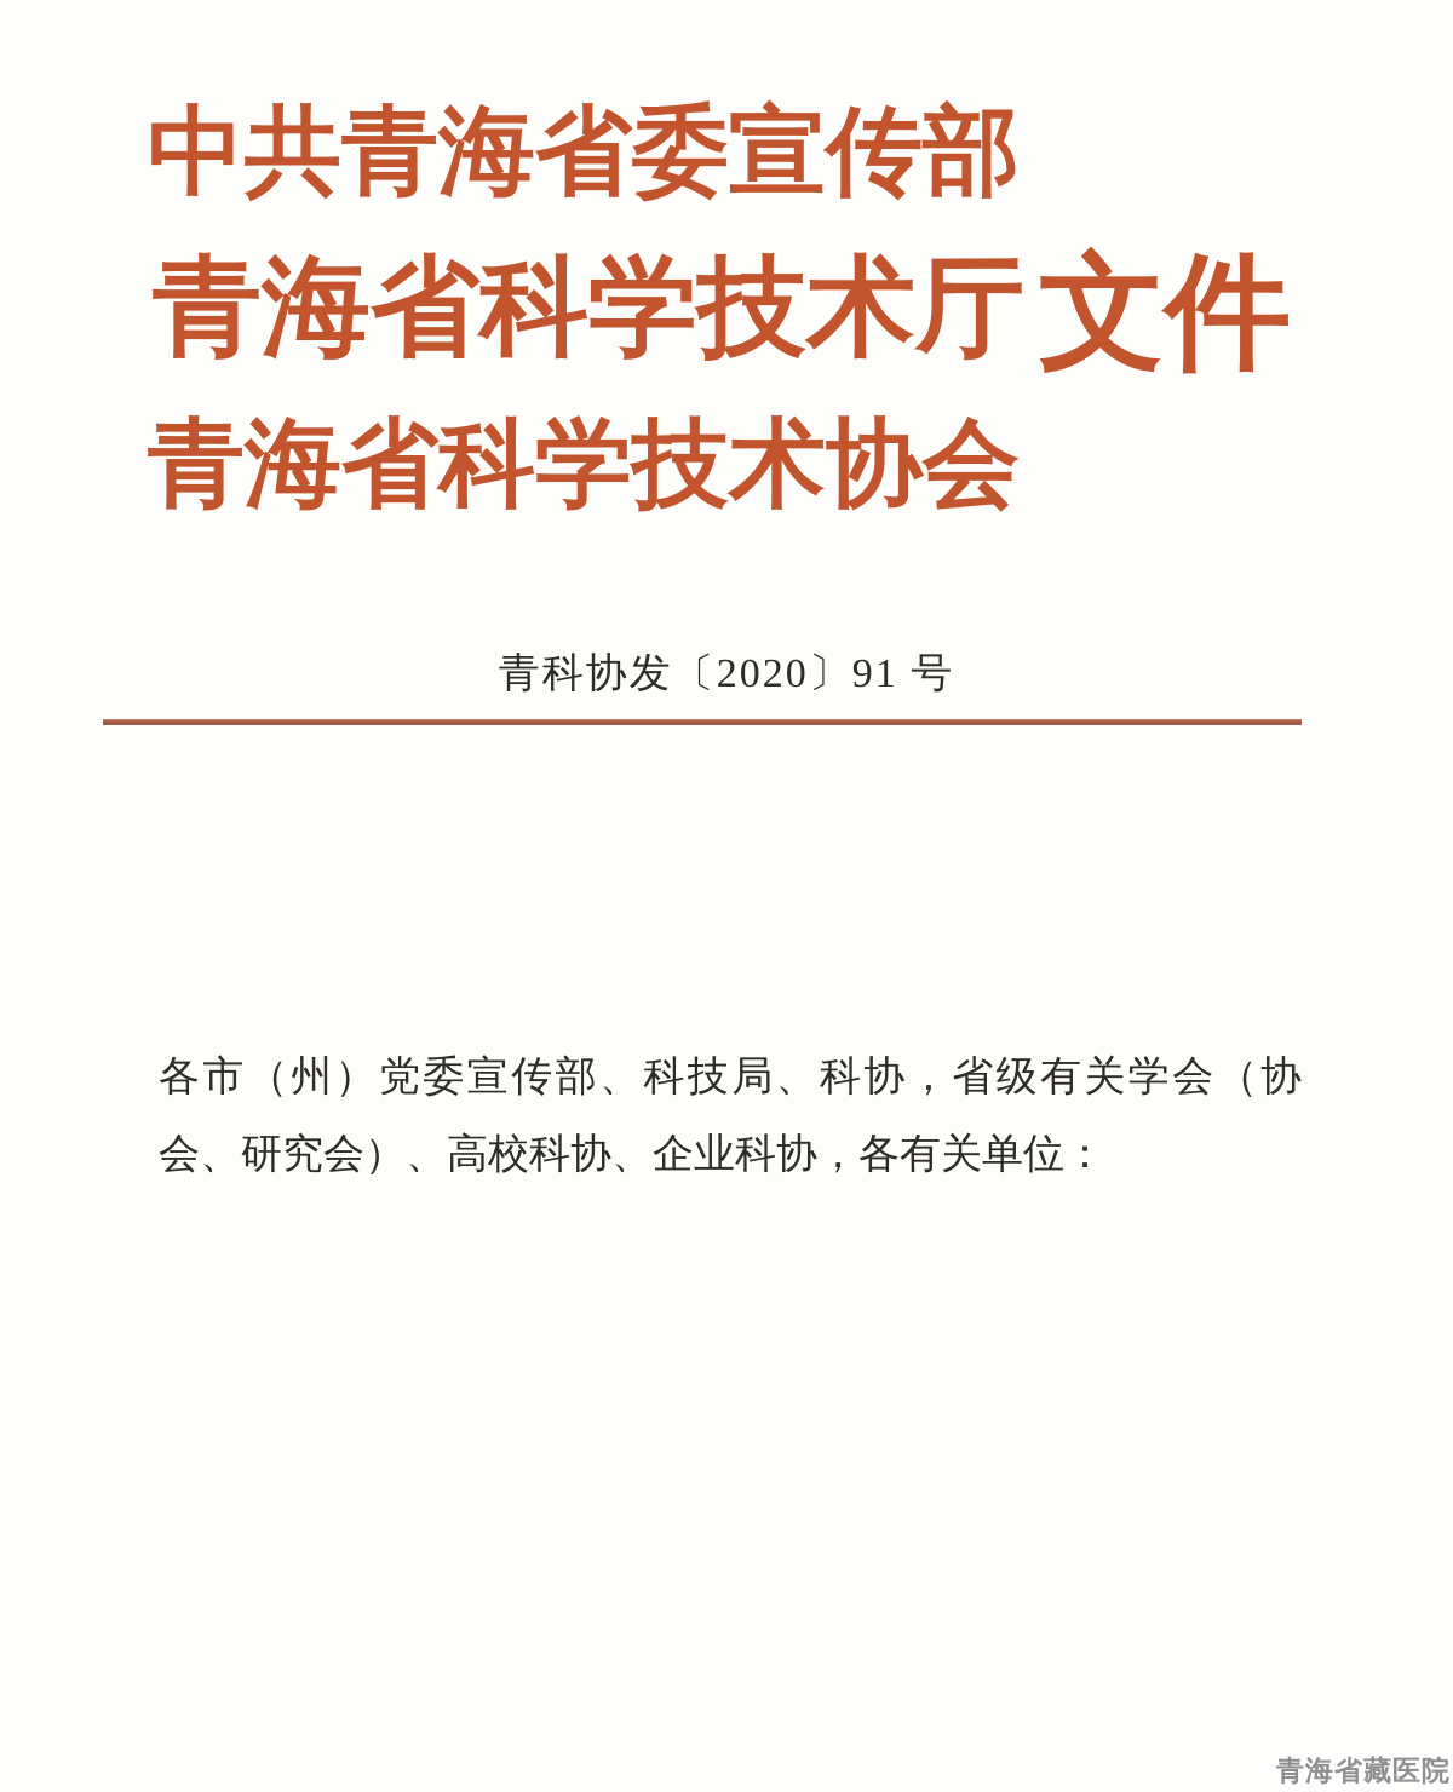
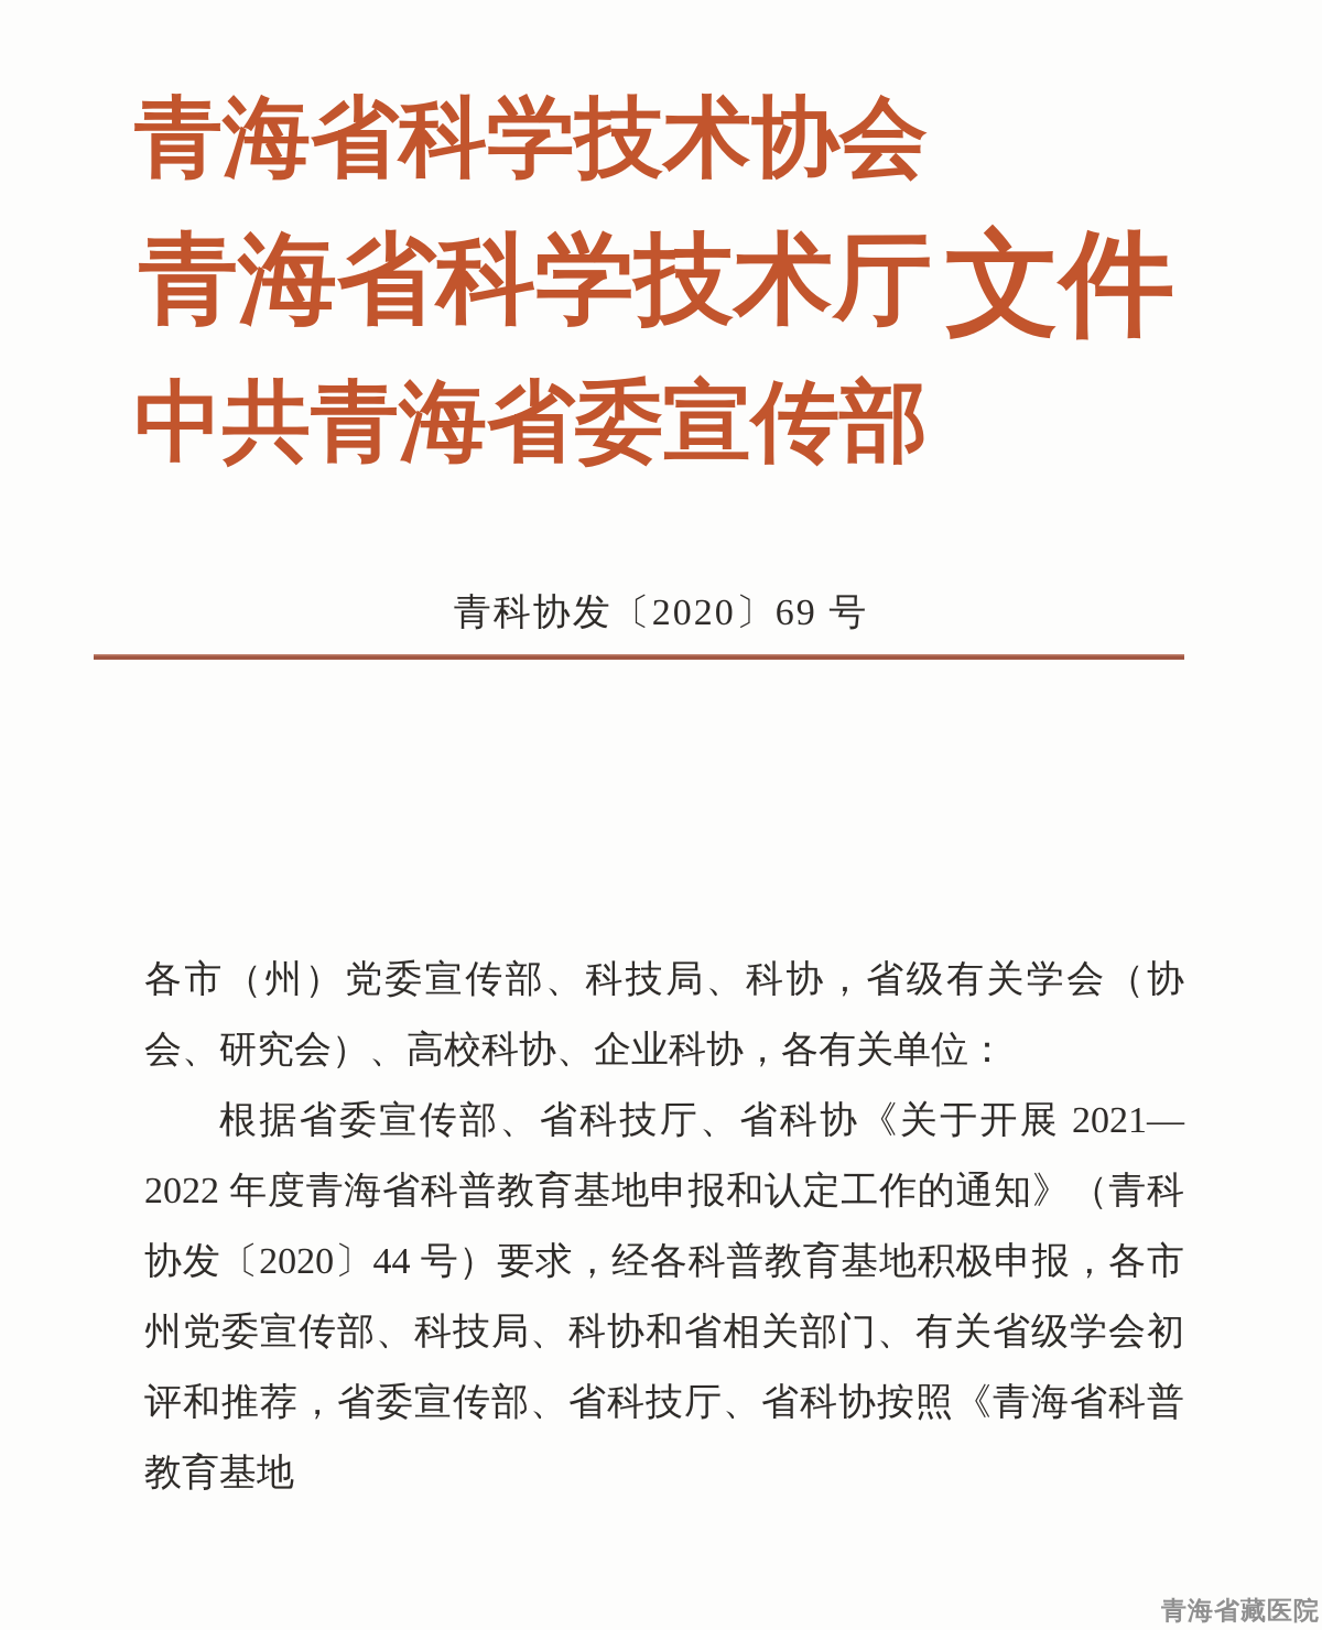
- 中共青海省委宣传部
+ 青海省科学技术协会
  青海省科学技术厅
- 青海省科学技术协会
+ 中共青海省委宣传部
  文件
- 青科协发〔2020〕91 号
+ 青科协发〔2020〕69 号
  各市（州）党委宣传部、科技局、科协，省级有关学会（协会、研究会）、高校科协、企业科协，各有关单位：
+ 根据省委宣传部、省科技厅、省科协《关于开展 2021—2022 年度青海省科普教育基地申报和认定工作的通知》（青科协发〔2020〕44 号）要求，经各科普教育基地积极申报，各市州党委宣传部、科技局、科协和省相关部门、有关省级学会初评和推荐，省委宣传部、省科技厅、省科协按照《青海省科普教育基地
  青海省藏医院
